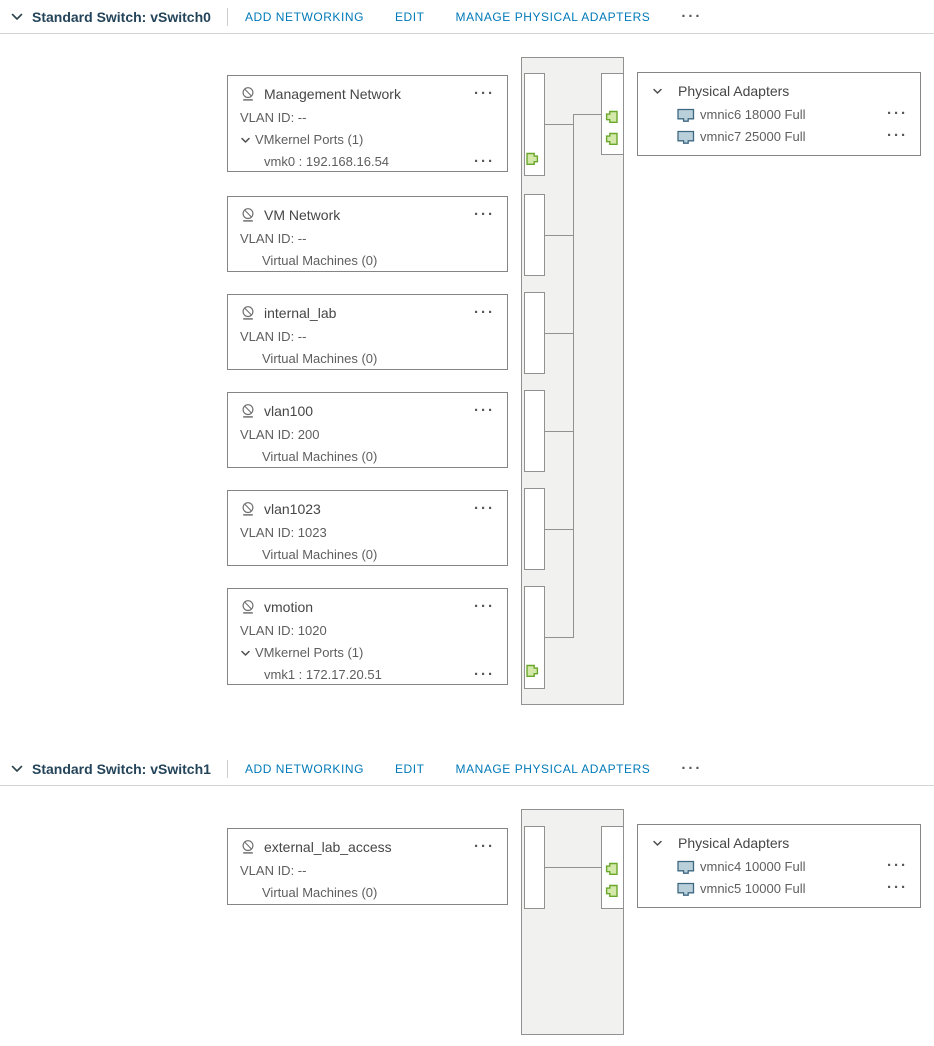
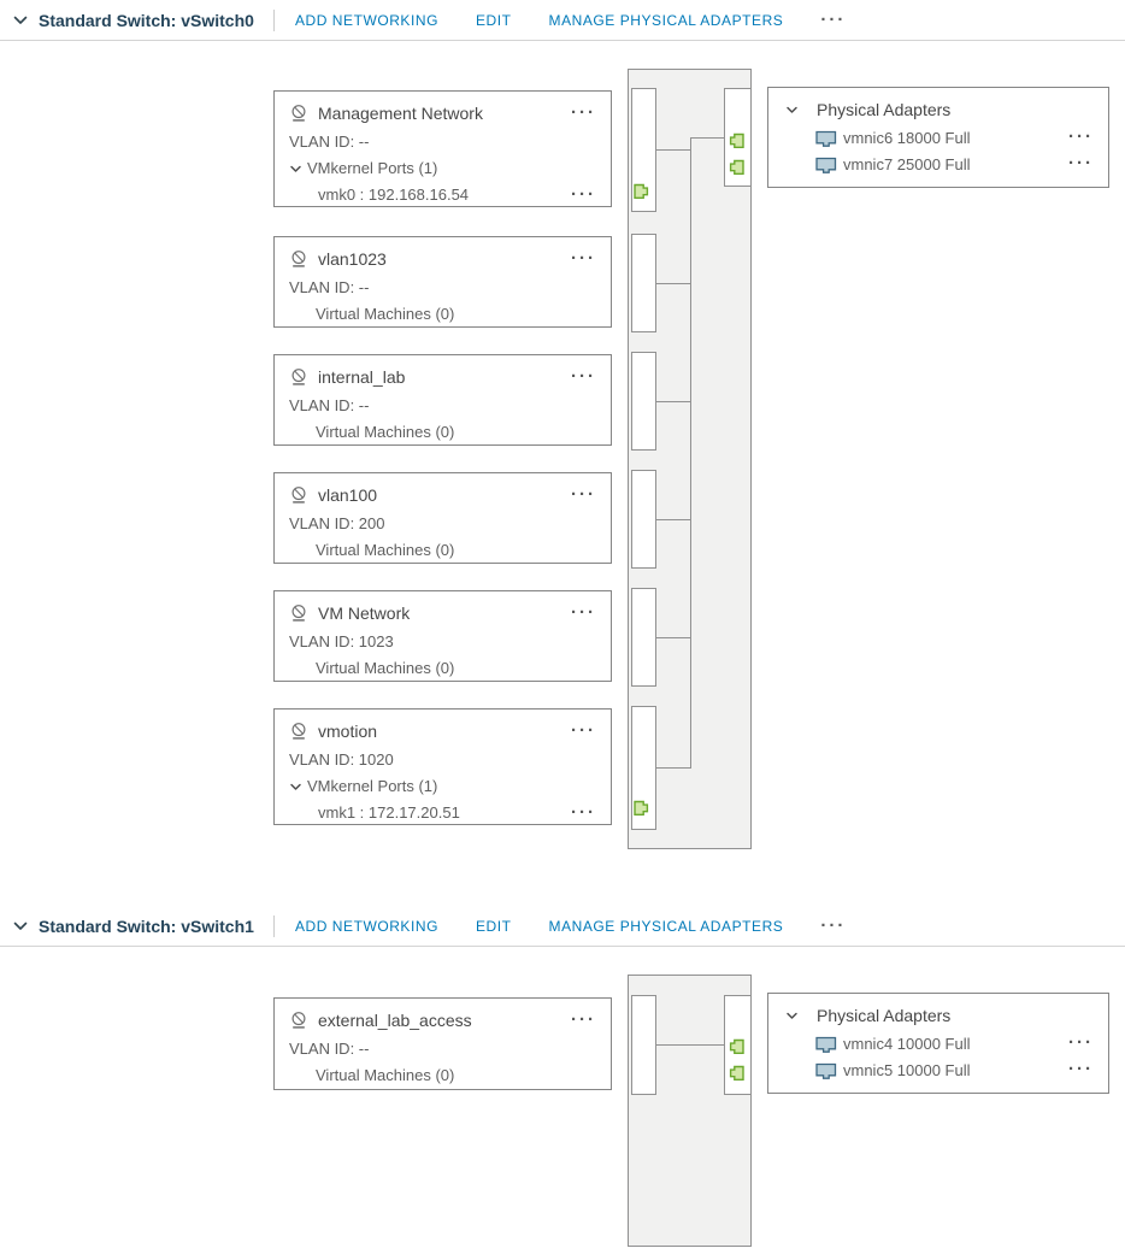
  Standard Switch: vSwitch0
  ADD NETWORKING
  EDIT
  MANAGE PHYSICAL ADAPTERS
  ···
  Management Network
  ···
  VLAN ID: --
  VMkernel Ports (1)
  vmk0 : 192.168.16.54
  ···
- VM Network
+ vlan1023
  ···
  VLAN ID: --
  Virtual Machines (0)
  internal_lab
  ···
  VLAN ID: --
  Virtual Machines (0)
  vlan100
  ···
  VLAN ID: 200
  Virtual Machines (0)
- vlan1023
+ VM Network
  ···
  VLAN ID: 1023
  Virtual Machines (0)
  vmotion
  ···
  VLAN ID: 1020
  VMkernel Ports (1)
  vmk1 : 172.17.20.51
  ···
  Physical Adapters
  vmnic6 18000 Full
  ···
  vmnic7 25000 Full
  ···
  Standard Switch: vSwitch1
  ADD NETWORKING
  EDIT
  MANAGE PHYSICAL ADAPTERS
  ···
  external_lab_access
  ···
  VLAN ID: --
  Virtual Machines (0)
  Physical Adapters
  vmnic4 10000 Full
  ···
  vmnic5 10000 Full
  ···
